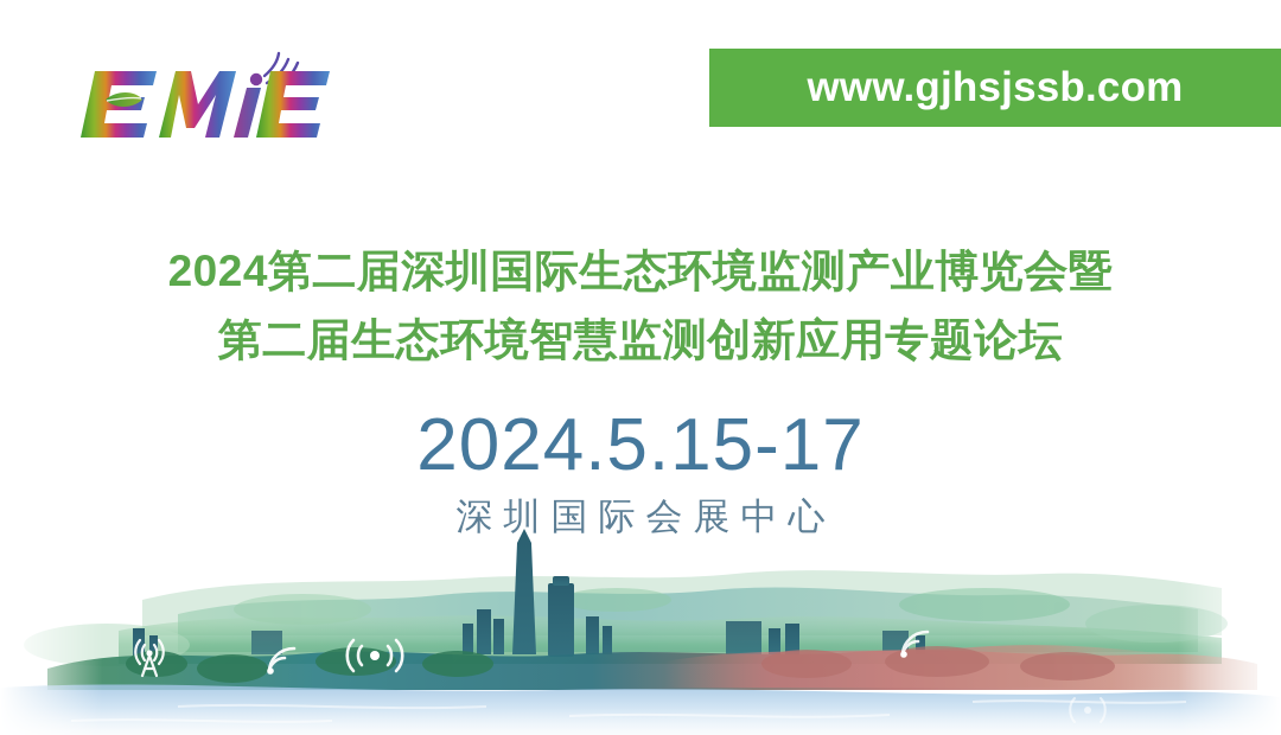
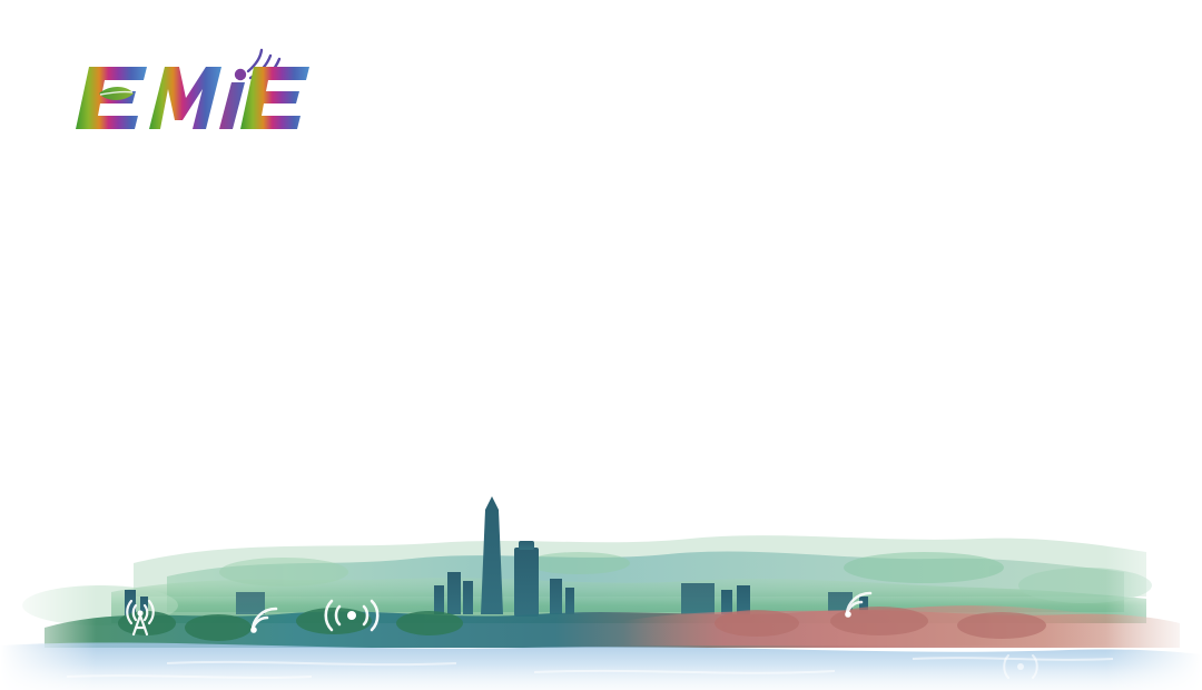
- www.gjhsjssb.com
- 2024第二届深圳国际生态环境监测产业博览会暨
- 第二届生态环境智慧监测创新应用专题论坛
- 2024.5.15-17
- 深圳国际会展中心
